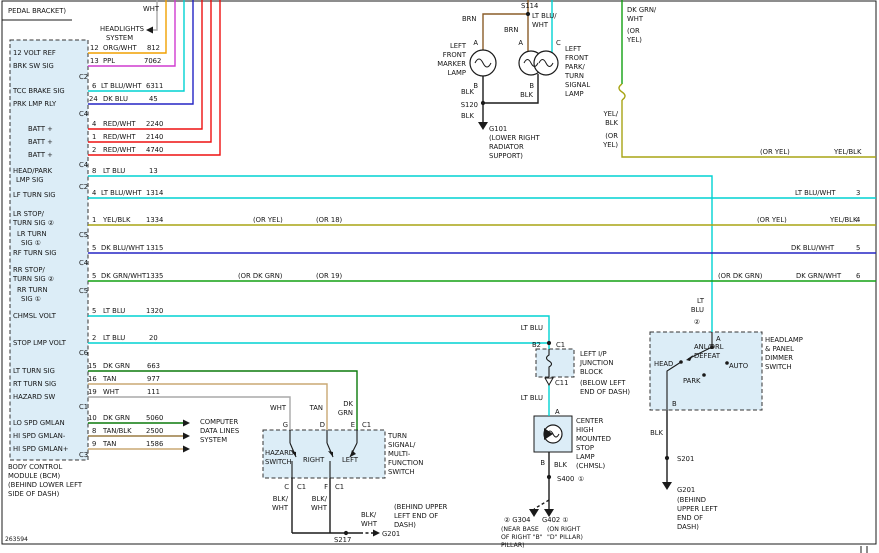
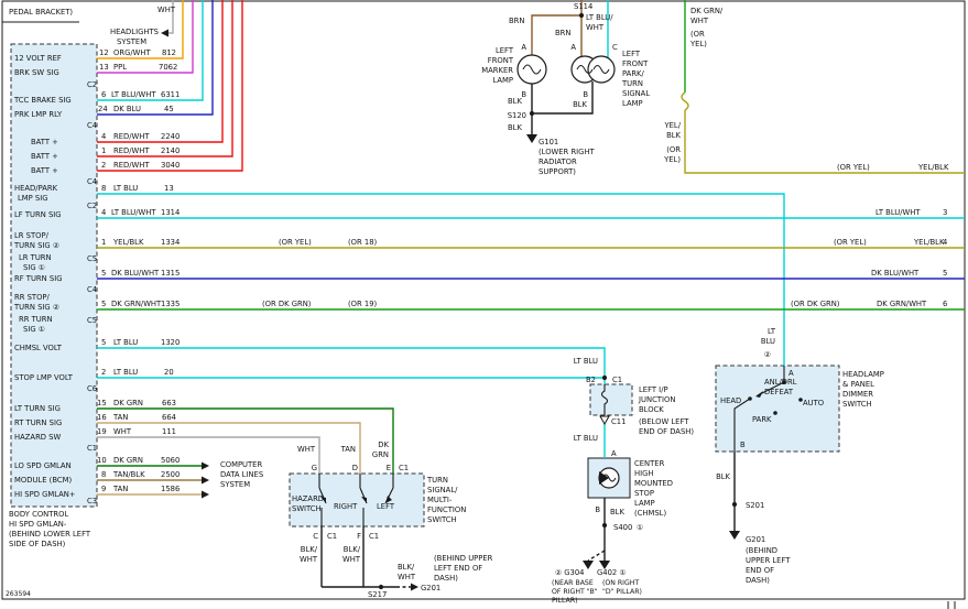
  PEDAL BRACKET)
  HEADLIGHTS
  SYSTEM
  WHT
  12
  ORG/WHT
  812
  13
  PPL
  7062
  6
  LT BLU/WHT
  6311
  24
  DK BLU
  45
  4
  RED/WHT
  2240
  1
  RED/WHT
  2140
  2
  RED/WHT
- 4740
+ 3040
  8
  LT BLU
  13
  4
  LT BLU/WHT
  1314
  1
  YEL/BLK
  1334
  (OR YEL)
  (OR 18)
  5
  DK BLU/WHT
  1315
  5
  DK GRN/WHT
  1335
  (OR DK GRN)
  (OR 19)
  5
  LT BLU
  1320
  2
  LT BLU
  20
  15
  DK GRN
  663
  16
  TAN
- 977
+ 664
  19
  WHT
  111
  10
  DK GRN
  5060
  8
  TAN/BLK
  2500
  9
  TAN
  1586
  12 VOLT REF
  BRK SW SIG
  TCC BRAKE SIG
  PRK LMP RLY
  BATT +
  BATT +
  BATT +
  HEAD/PARK
  LMP SIG
  LF TURN SIG
  LR STOP/
  TURN SIG ②
  LR TURN
  SIG ①
  RF TURN SIG
  RR STOP/
  TURN SIG ②
  RR TURN
  SIG ①
  CHMSL VOLT
  STOP LMP VOLT
  LT TURN SIG
  RT TURN SIG
  HAZARD SW
  LO SPD GMLAN
- HI SPD GMLAN-
+ MODULE (BCM)
  HI SPD GMLAN+
  BODY CONTROL
- MODULE (BCM)
+ HI SPD GMLAN-
  (BEHIND LOWER LEFT
  SIDE OF DASH)
  C2
  C4
  C4
  C2
  C5
  C4
  C5
  C6
  C1
  C3
  COMPUTER
  DATA LINES
  SYSTEM
  LT BLU/WHT
  3
  (OR YEL)
  YEL/BLK
  4
  DK BLU/WHT
  5
  (OR DK GRN)
  DK GRN/WHT
  6
  (OR YEL)
  YEL/BLK
  DK GRN/
  WHT
  (OR
  YEL)
  YEL/
  BLK
  (OR
  YEL)
  S114
  BRN
  BRN
  LT BLU/
  WHT
  A
  B
  A
  C
  B
  LEFT
  FRONT
  MARKER
  LAMP
  LEFT
  FRONT
  PARK/
  TURN
  SIGNAL
  LAMP
  BLK
  BLK
  S120
  BLK
  G101
  (LOWER RIGHT
  RADIATOR
  SUPPORT)
  LT BLU
  B2
  C1
  LEFT I/P
  JUNCTION
  BLOCK
  (BELOW LEFT
  END OF DASH)
  C11
  LT BLU
  A
  CENTER
  HIGH
  MOUNTED
  STOP
  LAMP
  (CHMSL)
  B
  BLK
  S400
  ①
  ② G304
  G402 ①
  WHT
  TAN
  DK
  GRN
  G
  D
  E
  C1
  HAZARD
  SWITCH
  RIGHT
  LEFT
  C
  C1
  F
  C1
  BLK/
  WHT
  BLK/
  WHT
  BLK/
  WHT
  G201
  S217
  (BEHIND UPPER
  LEFT END OF
  DASH)
  TURN
  SIGNAL/
  MULTI-
  FUNCTION
  SWITCH
  LT
  BLU
  ②
  A
  HEAD
  ANL/DRL
  DEFEAT
  AUTO
  PARK
  B
  BLK
  S201
  G201
  (BEHIND
  UPPER LEFT
  END OF
  DASH)
  HEADLAMP
  & PANEL
  DIMMER
  SWITCH
